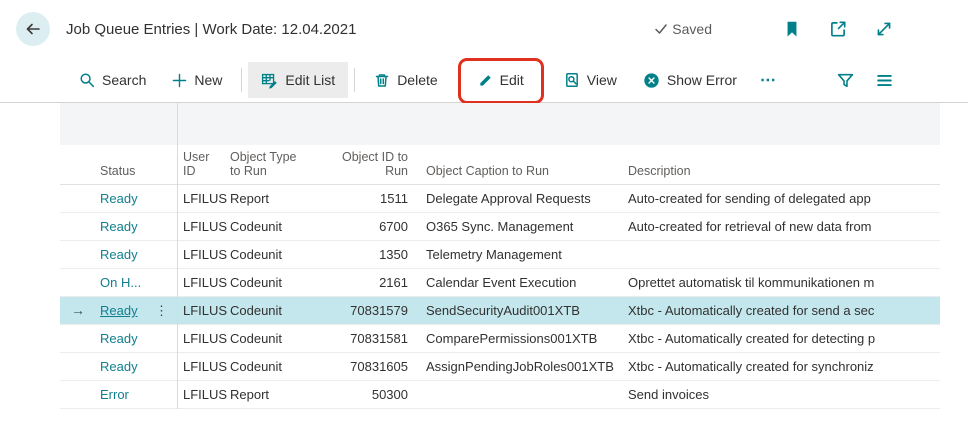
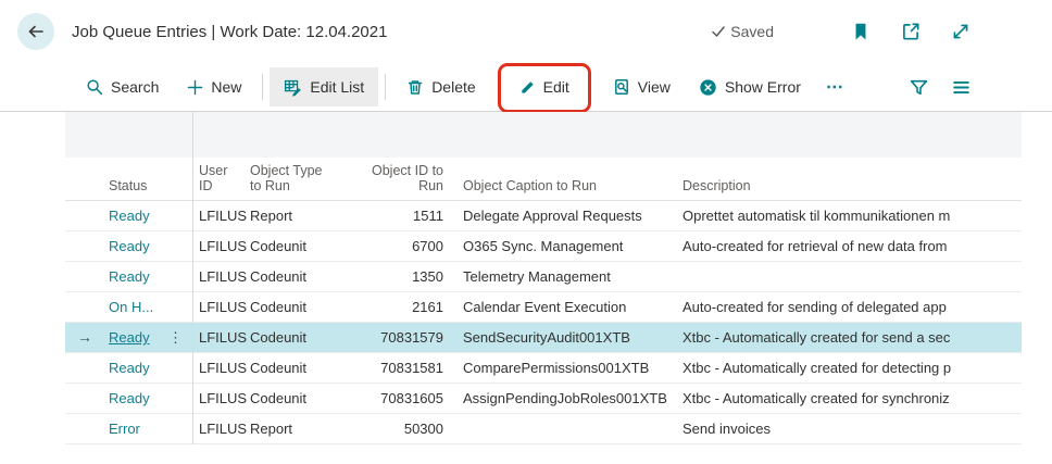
  Job Queue Entries | Work Date: 12.04.2021
  Saved
  Search
  New
  Edit List
  Delete
  Edit
  View
  Show Error
  ⋯
  Status
  User ID
  Object Type to Run
  Object ID to Run
  Object Caption to Run
  Description
  Ready
  LFILUS
  Report
  1511
  Delegate Approval Requests
- Auto-created for sending of delegated app
+ Oprettet automatisk til kommunikationen m
  Ready
  LFILUS
  Codeunit
  6700
  O365 Sync. Management
  Auto-created for retrieval of new data from
  Ready
  LFILUS
  Codeunit
  1350
  Telemetry Management
  On H...
  LFILUS
  Codeunit
  2161
  Calendar Event Execution
- Oprettet automatisk til kommunikationen m
+ Auto-created for sending of delegated app
  →
  Ready
  ⋮
  LFILUS
  Codeunit
  70831579
  SendSecurityAudit001XTB
  Xtbc - Automatically created for send a sec
  Ready
  LFILUS
  Codeunit
  70831581
  ComparePermissions001XTB
  Xtbc - Automatically created for detecting p
  Ready
  LFILUS
  Codeunit
  70831605
  AssignPendingJobRoles001XTB
  Xtbc - Automatically created for synchroniz
  Error
  LFILUS
  Report
  50300
  Send invoices
